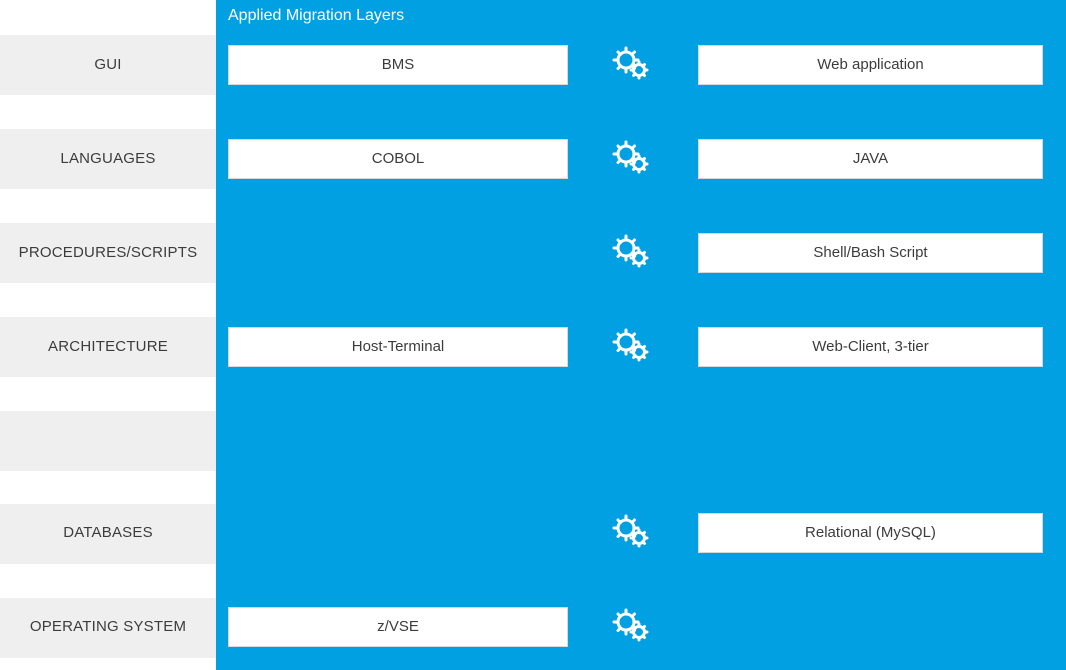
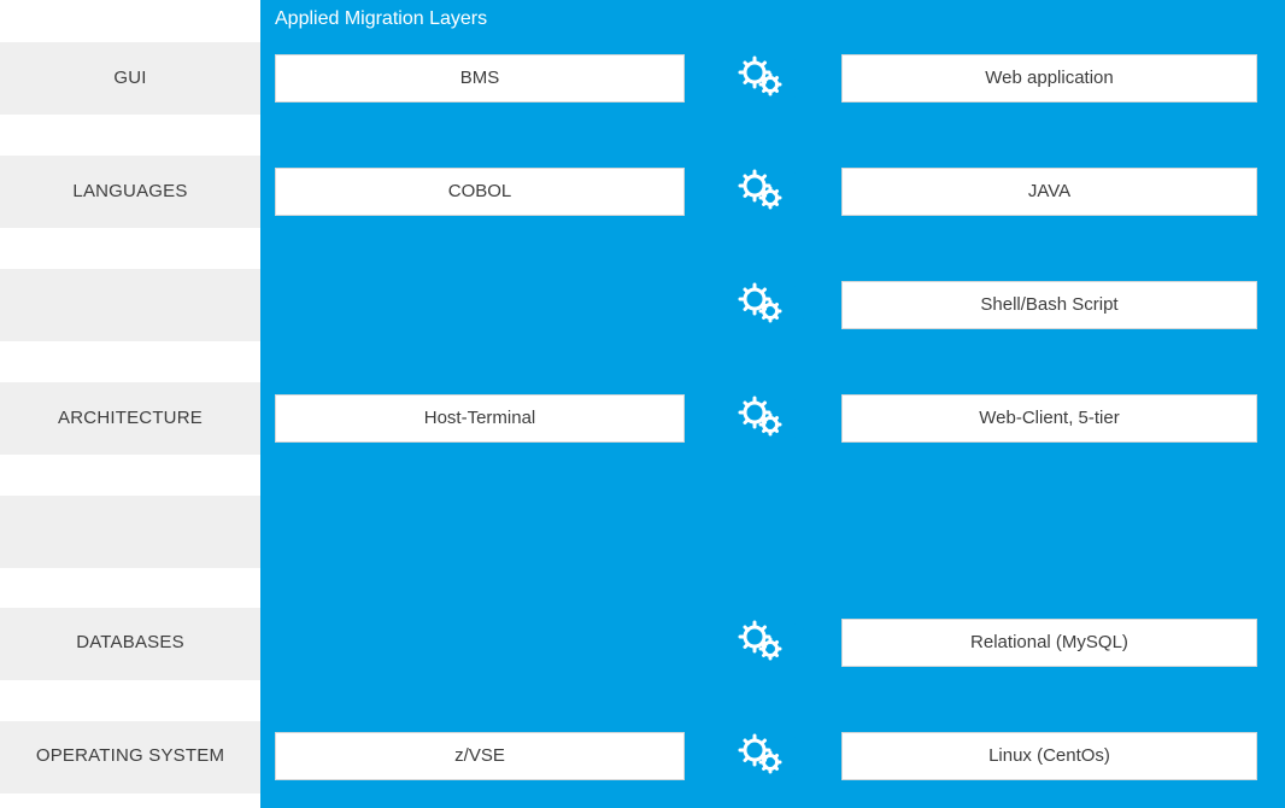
  Applied Migration Layers
  GUI
  BMS
  Web application
  LANGUAGES
  COBOL
  JAVA
- PROCEDURES/SCRIPTS
  Shell/Bash Script
  ARCHITECTURE
  Host-Terminal
- Web-Client, 3-tier
+ Web-Client, 5-tier
  DATABASES
  Relational (MySQL)
  OPERATING SYSTEM
  z/VSE
+ Linux (CentOs)
